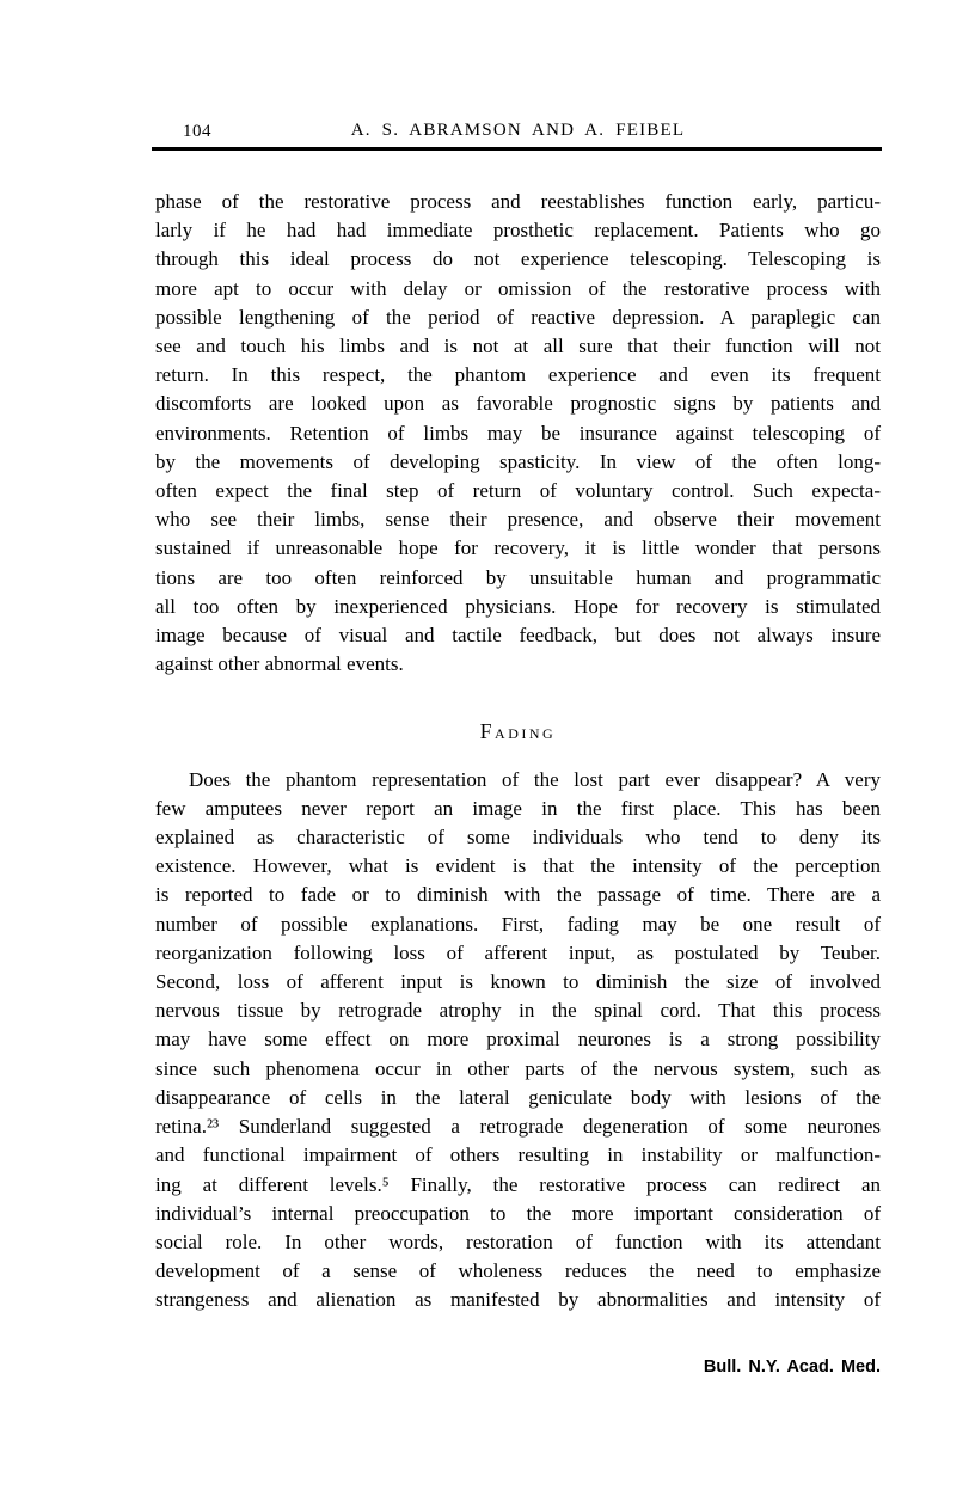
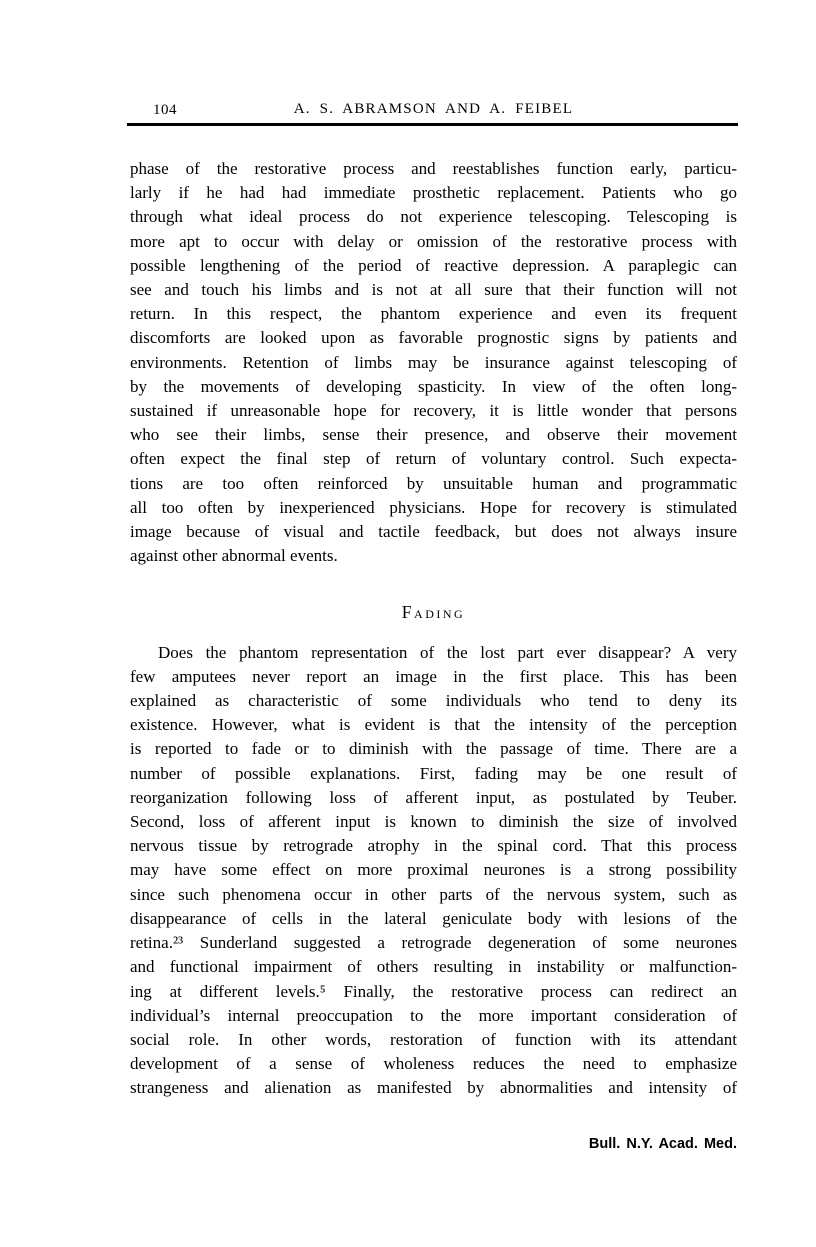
  104
  A. S. ABRAMSON AND A. FEIBEL
  phase of the restorative process and reestablishes function early, particu-
  larly if he had had immediate prosthetic replacement. Patients who go
- through this ideal process do not experience telescoping. Telescoping is
+ through what ideal process do not experience telescoping. Telescoping is
  more apt to occur with delay or omission of the restorative process with
  possible lengthening of the period of reactive depression. A paraplegic can
  see and touch his limbs and is not at all sure that their function will not
  return. In this respect, the phantom experience and even its frequent
  discomforts are looked upon as favorable prognostic signs by patients and
  environments. Retention of limbs may be insurance against telescoping of
  by the movements of developing spasticity. In view of the often long-
- often expect the final step of return of voluntary control. Such expecta-
+ sustained if unreasonable hope for recovery, it is little wonder that persons
  who see their limbs, sense their presence, and observe their movement
- sustained if unreasonable hope for recovery, it is little wonder that persons
+ often expect the final step of return of voluntary control. Such expecta-
  tions are too often reinforced by unsuitable human and programmatic
  all too often by inexperienced physicians. Hope for recovery is stimulated
  image because of visual and tactile feedback, but does not always insure
  against other abnormal events.
  Fading
  Does the phantom representation of the lost part ever disappear? A very
  few amputees never report an image in the first place. This has been
  explained as characteristic of some individuals who tend to deny its
  existence. However, what is evident is that the intensity of the perception
  is reported to fade or to diminish with the passage of time. There are a
  number of possible explanations. First, fading may be one result of
  reorganization following loss of afferent input, as postulated by Teuber.
  Second, loss of afferent input is known to diminish the size of involved
  nervous tissue by retrograde atrophy in the spinal cord. That this process
  may have some effect on more proximal neurones is a strong possibility
  since such phenomena occur in other parts of the nervous system, such as
  disappearance of cells in the lateral geniculate body with lesions of the
  retina.²³ Sunderland suggested a retrograde degeneration of some neurones
  and functional impairment of others resulting in instability or malfunction-
  ing at different levels.⁵ Finally, the restorative process can redirect an
  individual’s internal preoccupation to the more important consideration of
  social role. In other words, restoration of function with its attendant
  development of a sense of wholeness reduces the need to emphasize
  strangeness and alienation as manifested by abnormalities and intensity of
  Bull. N.Y. Acad. Med.
